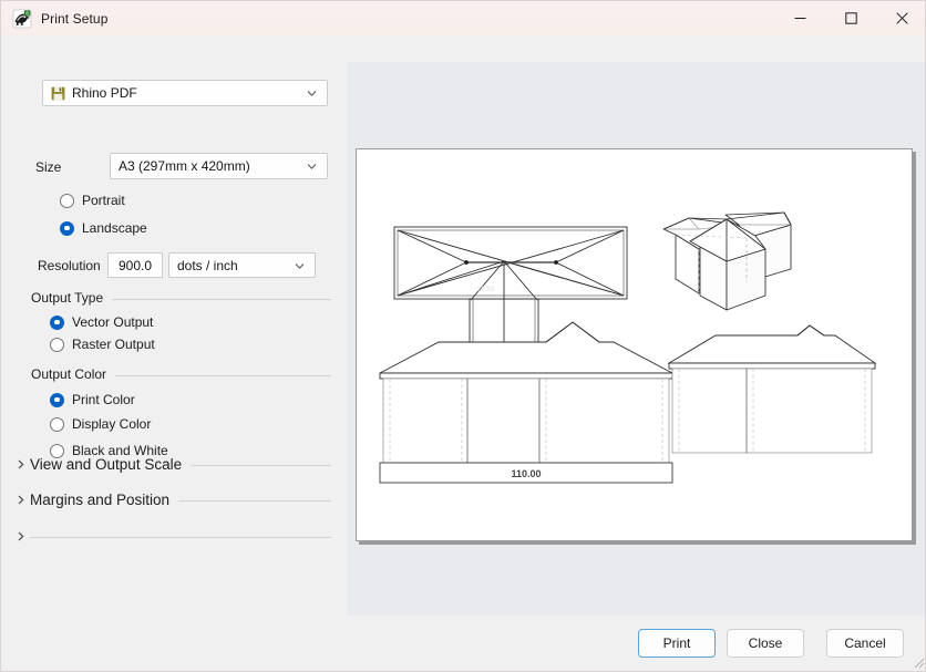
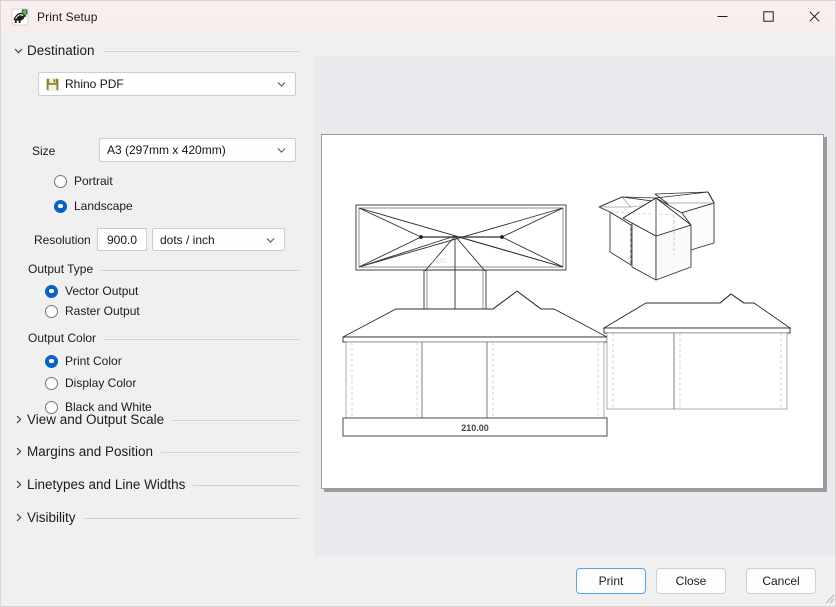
  Print Setup
+ Destination
  Rhino PDF
  Size
  A3 (297mm x 420mm)
  Portrait
  Landscape
  Resolution
  900.0
  dots / inch
  Output Type
  Vector Output
  Raster Output
  Output Color
  Print Color
  Display Color
  Black and White
  View and Output Scale
  Margins and Position
+ Linetypes and Line Widths
+ Visibility
- 110.00
+ 210.00
  Print
  Close
  Cancel
